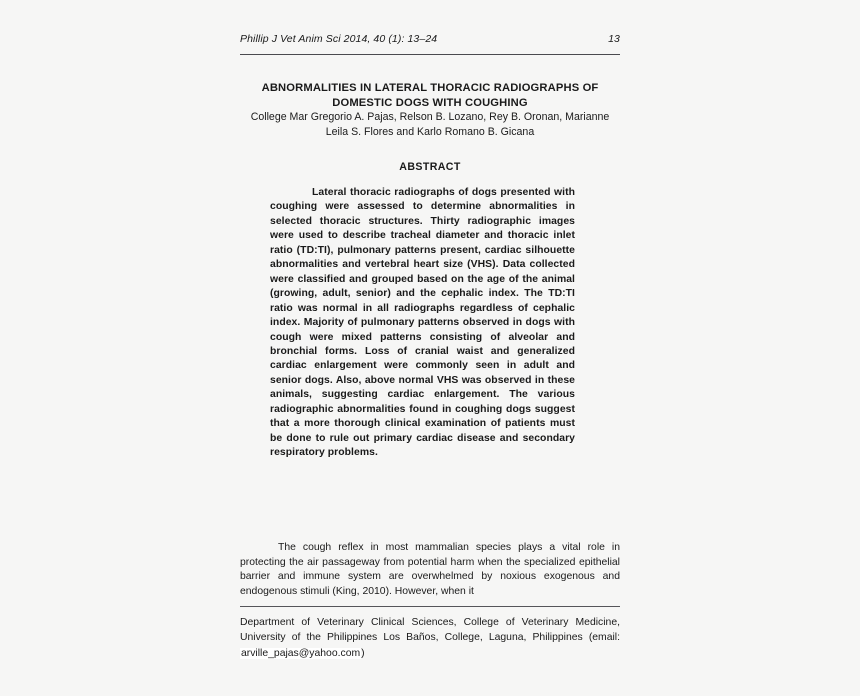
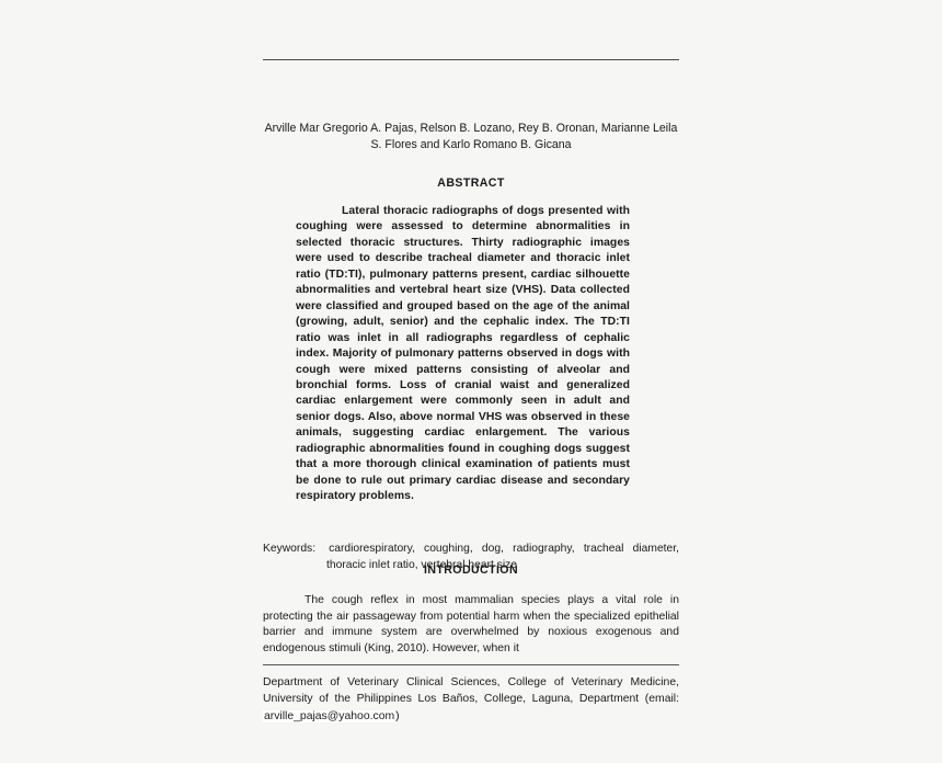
- Phillip J Vet Anim Sci 2014, 40 (1): 13–24
- 13
- ABNORMALITIES IN LATERAL THORACIC RADIOGRAPHS OF DOMESTIC DOGS WITH COUGHING
- College Mar Gregorio A. Pajas, Relson B. Lozano, Rey B. Oronan, Marianne Leila S. Flores and Karlo Romano B. Gicana
+ Arville Mar Gregorio A. Pajas, Relson B. Lozano, Rey B. Oronan, Marianne Leila S. Flores and Karlo Romano B. Gicana
  ABSTRACT
- Lateral thoracic radiographs of dogs presented with coughing were assessed to determine abnormalities in selected thoracic structures. Thirty radiographic images were used to describe tracheal diameter and thoracic inlet ratio (TD:TI), pulmonary patterns present, cardiac silhouette abnormalities and vertebral heart size (VHS). Data collected were classified and grouped based on the age of the animal (growing, adult, senior) and the cephalic index. The TD:TI ratio was normal in all radiographs regardless of cephalic index. Majority of pulmonary patterns observed in dogs with cough were mixed patterns consisting of alveolar and bronchial forms. Loss of cranial waist and generalized cardiac enlargement were commonly seen in adult and senior dogs. Also, above normal VHS was observed in these animals, suggesting cardiac enlargement. The various radiographic abnormalities found in coughing dogs suggest that a more thorough clinical examination of patients must be done to rule out primary cardiac disease and secondary respiratory problems.
+ Lateral thoracic radiographs of dogs presented with coughing were assessed to determine abnormalities in selected thoracic structures. Thirty radiographic images were used to describe tracheal diameter and thoracic inlet ratio (TD:TI), pulmonary patterns present, cardiac silhouette abnormalities and vertebral heart size (VHS). Data collected were classified and grouped based on the age of the animal (growing, adult, senior) and the cephalic index. The TD:TI ratio was inlet in all radiographs regardless of cephalic index. Majority of pulmonary patterns observed in dogs with cough were mixed patterns consisting of alveolar and bronchial forms. Loss of cranial waist and generalized cardiac enlargement were commonly seen in adult and senior dogs. Also, above normal VHS was observed in these animals, suggesting cardiac enlargement. The various radiographic abnormalities found in coughing dogs suggest that a more thorough clinical examination of patients must be done to rule out primary cardiac disease and secondary respiratory problems.
+ Keywords: cardiorespiratory, coughing, dog, radiography, tracheal diameter, thoracic inlet ratio, vertebral heart size
+ INTRODUCTION
  The cough reflex in most mammalian species plays a vital role in protecting the air passageway from potential harm when the specialized epithelial barrier and immune system are overwhelmed by noxious exogenous and endogenous stimuli (King, 2010). However, when it
- Department of Veterinary Clinical Sciences, College of Veterinary Medicine, University of the Philippines Los Baños, College, Laguna, Philippines (email: arville_pajas@yahoo.com)
+ Department of Veterinary Clinical Sciences, College of Veterinary Medicine, University of the Philippines Los Baños, College, Laguna, Department (email: arville_pajas@yahoo.com)
